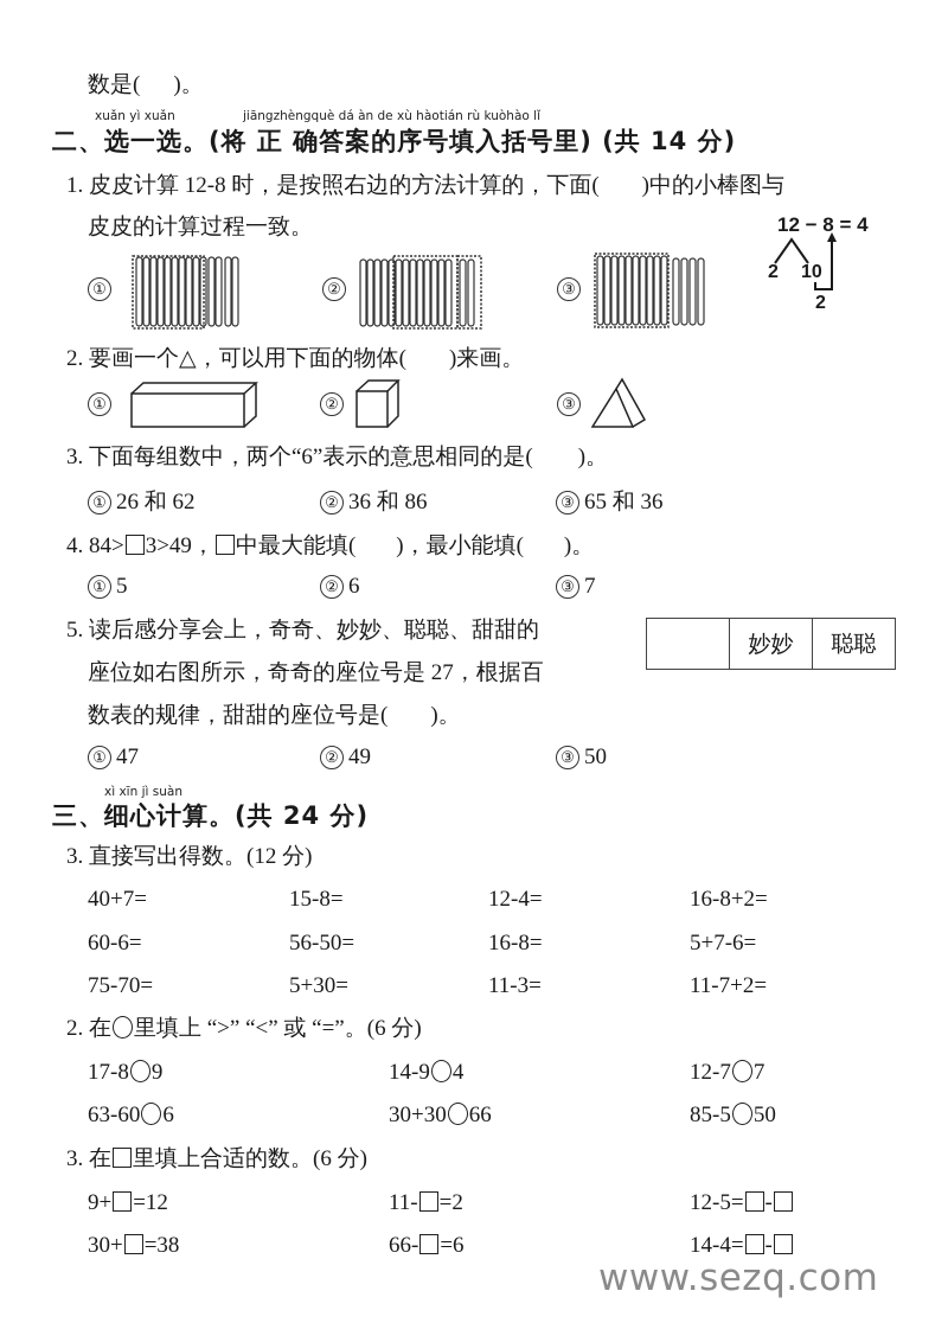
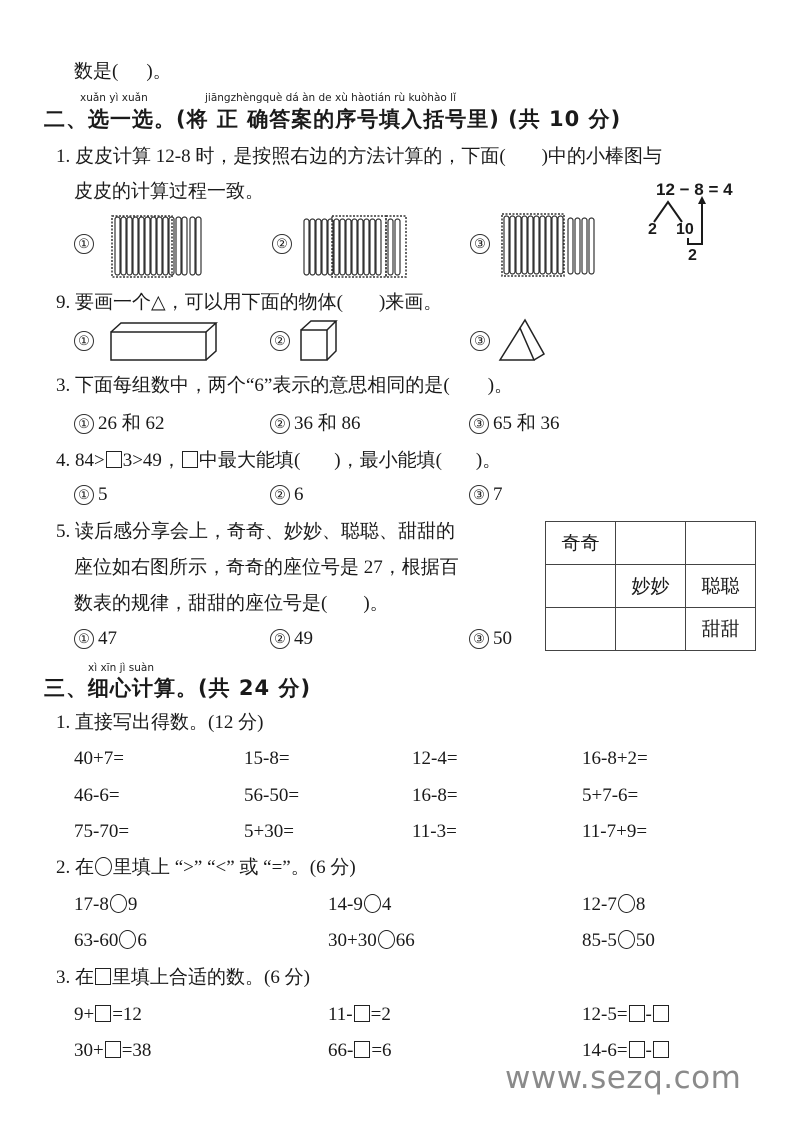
  数是( )。
  xuǎn yì xuǎn
  jiāngzhèngquè dá àn de xù hàotián rù kuòhào lǐ
- 二、选一选。(将 正 确答案的序号填入括号里) (共 14 分)
+ 二、选一选。(将 正 确答案的序号填入括号里) (共 10 分)
  1. 皮皮计算 12-8 时，是按照右边的方法计算的，下面( )中的小棒图与
  皮皮的计算过程一致。
  12 − 8 = 4
  2
  10
  2
  ①
  ②
  ③
- 2. 要画一个△，可以用下面的物体( )来画。
+ 9. 要画一个△，可以用下面的物体( )来画。
  ①
  ②
  ③
  3. 下面每组数中，两个“6”表示的意思相同的是( )。
  ① 26 和 62
  ② 36 和 86
  ③ 65 和 36
  4. 84> 3>49， 中最大能填( )，最小能填( )。
  ① 5
  ② 6
  ③ 7
  5. 读后感分享会上，奇奇、妙妙、聪聪、甜甜的
  座位如右图所示，奇奇的座位号是 27，根据百
  数表的规律，甜甜的座位号是( )。
  ① 47
  ② 49
  ③ 50
+ 奇奇
  	妙妙	聪聪
+ 		甜甜
  xì xīn jì suàn
  三、细心计算。(共 24 分)
- 3. 直接写出得数。(12 分)
+ 1. 直接写出得数。(12 分)
  40+7=
  15-8=
  12-4=
  16-8+2=
- 60-6=
+ 46-6=
  56-50=
  16-8=
  5+7-6=
  75-70=
  5+30=
  11-3=
- 11-7+2=
+ 11-7+9=
  2. 在 里填上 “>” “<” 或 “=”。(6 分)
  17-8 9
  14-9 4
- 12-7 7
+ 12-7 8
  63-60 6
  30+30 66
  85-5 50
  3. 在 里填上合适的数。(6 分)
  9+ =12
  11- =2
  12-5= -
  30+ =38
  66- =6
- 14-4= -
+ 14-6= -
  www.sezq.com
